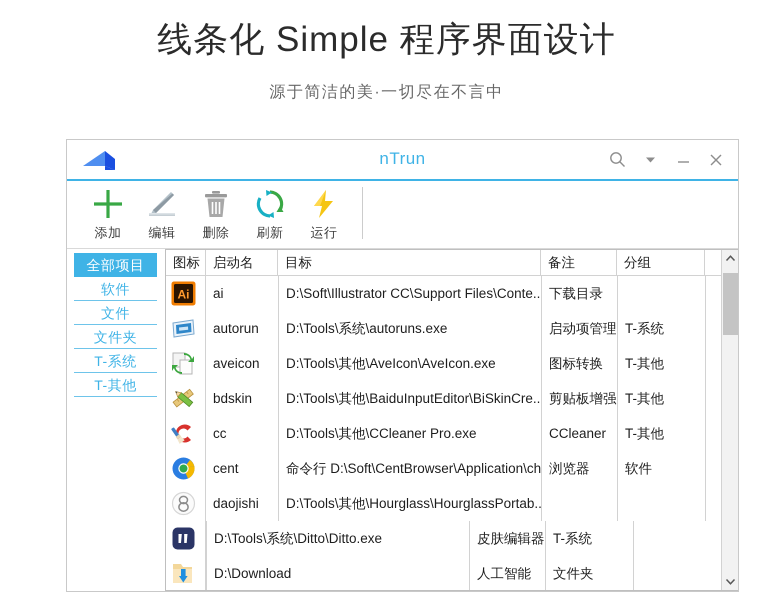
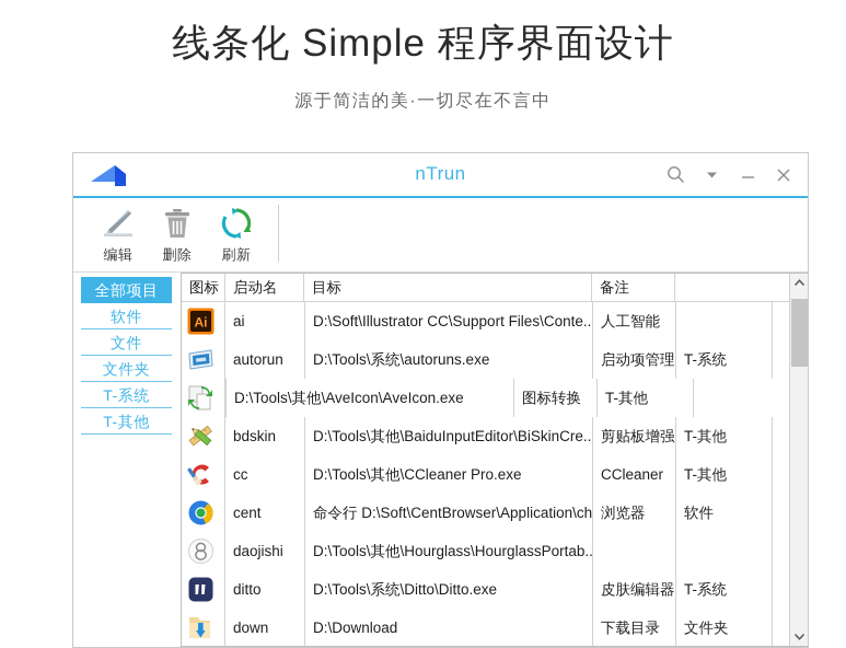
  线条化 Simple 程序界面设计
  源于简洁的美·一切尽在不言中
  nTrun
- 添加
  编辑
  删除
  刷新
- 运行
  全部项目
  软件
  文件
  文件夹
  T-系统
  T-其他
  图标
  启动名
  目标
  备注
- 分组
  Ai
  ai
  D:\Soft\Illustrator CC\Support Files\Conte..
- 下载目录
+ 人工智能
  autorun
  D:\Tools\系统\autoruns.exe
  启动项管理
  T-系统
- aveicon
  D:\Tools\其他\AveIcon\AveIcon.exe
  图标转换
  T-其他
  bdskin
  D:\Tools\其他\BaiduInputEditor\BiSkinCre..
  剪贴板增强
  T-其他
  cc
  D:\Tools\其他\CCleaner Pro.exe
  CCleaner
  T-其他
  cent
  命令行 D:\Soft\CentBrowser\Application\ch
  浏览器
  软件
  daojishi
  D:\Tools\其他\Hourglass\HourglassPortab..
+ ditto
  D:\Tools\系统\Ditto\Ditto.exe
  皮肤编辑器
  T-系统
+ down
  D:\Download
- 人工智能
+ 下载目录
  文件夹
